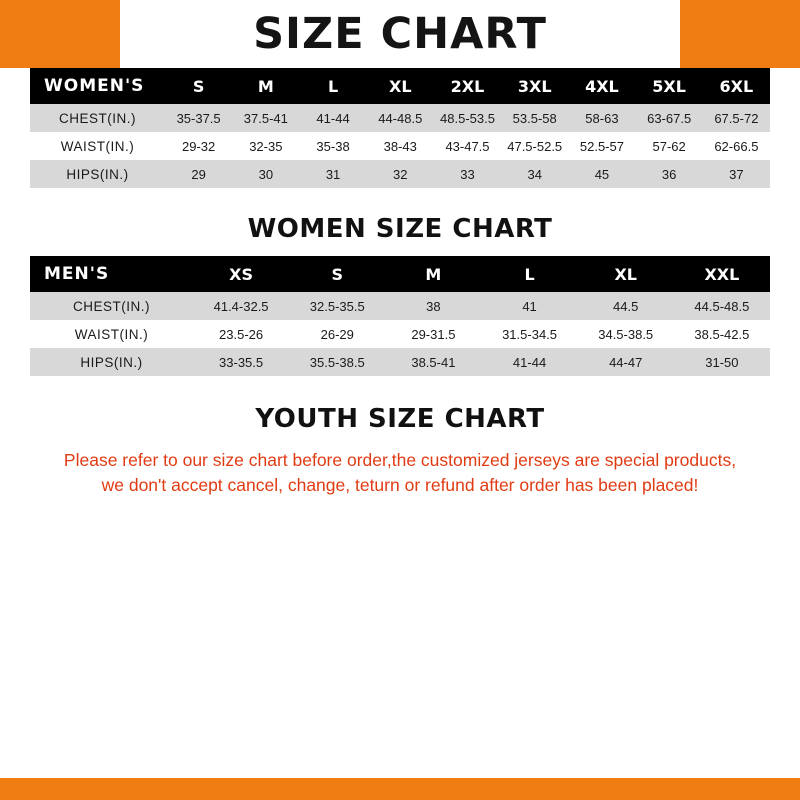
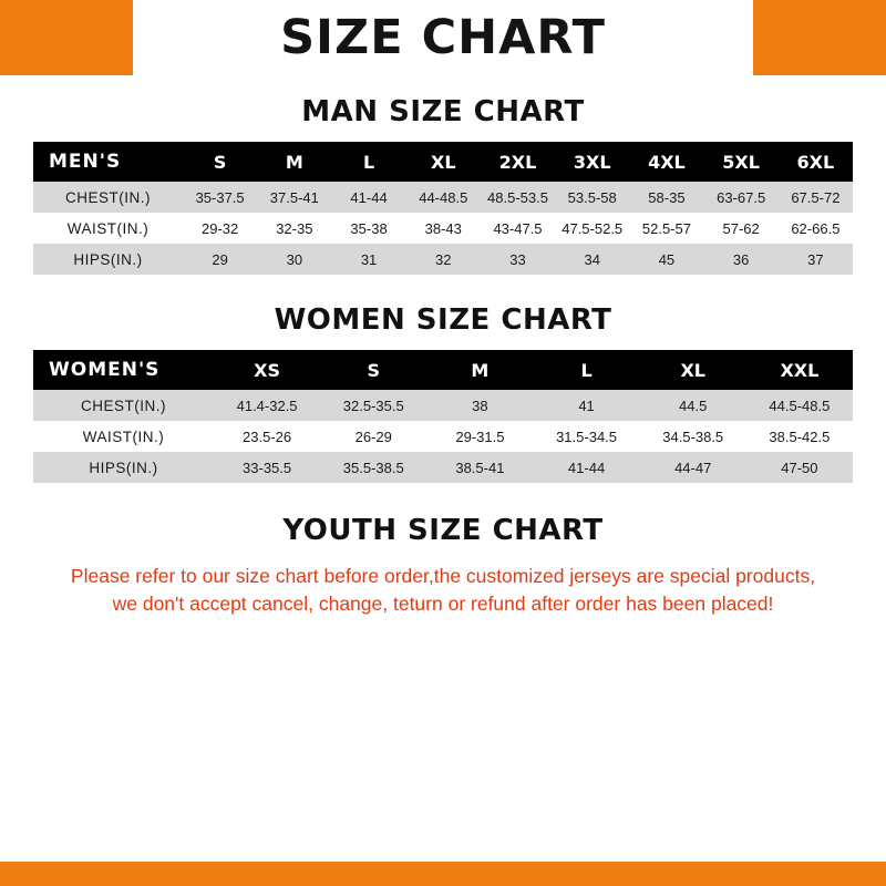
  SIZE CHART
+ MAN SIZE CHART
- WOMEN'S	S	M	L	XL	2XL	3XL	4XL	5XL	6XL
+ MEN'S	S	M	L	XL	2XL	3XL	4XL	5XL	6XL
- CHEST(IN.)	35-37.5	37.5-41	41-44	44-48.5	48.5-53.5	53.5-58	58-63	63-67.5	67.5-72
+ CHEST(IN.)	35-37.5	37.5-41	41-44	44-48.5	48.5-53.5	53.5-58	58-35	63-67.5	67.5-72
  WAIST(IN.)	29-32	32-35	35-38	38-43	43-47.5	47.5-52.5	52.5-57	57-62	62-66.5
  HIPS(IN.)	29	30	31	32	33	34	45	36	37
  WOMEN SIZE CHART
- MEN'S	XS	S	M	L	XL	XXL
+ WOMEN'S	XS	S	M	L	XL	XXL
  CHEST(IN.)	41.4-32.5	32.5-35.5	38	41	44.5	44.5-48.5
  WAIST(IN.)	23.5-26	26-29	29-31.5	31.5-34.5	34.5-38.5	38.5-42.5
- HIPS(IN.)	33-35.5	35.5-38.5	38.5-41	41-44	44-47	31-50
+ HIPS(IN.)	33-35.5	35.5-38.5	38.5-41	41-44	44-47	47-50
  YOUTH SIZE CHART
  Please refer to our size chart before order,the customized jerseys are special products,
  we don't accept cancel, change, teturn or refund after order has been placed!
